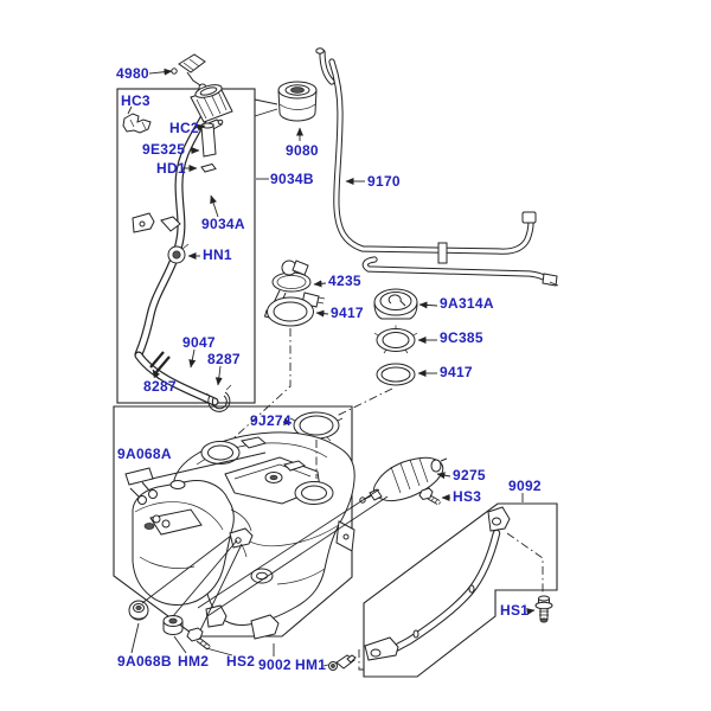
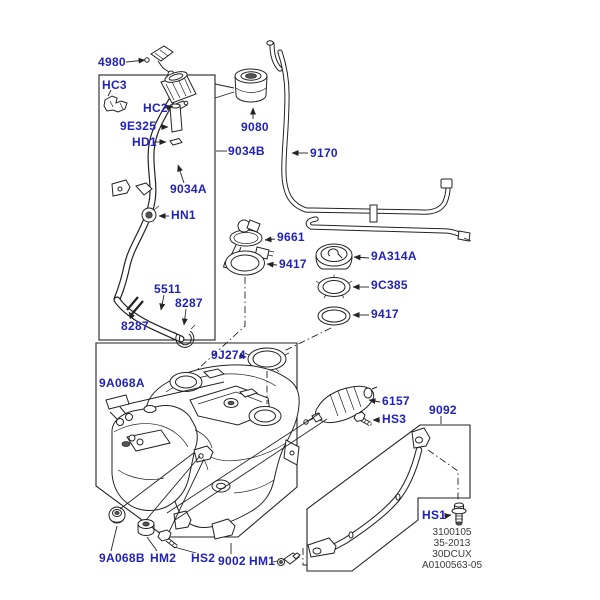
  4980
  HC3
  HC2
  9E325
  HD1
  9080
  9034B
  9170
  9034A
  HN1
- 4235
+ 9661
  9417
  9A314A
  9C385
  9417
- 9047
+ 5511
  8287
  8287
  9J274
  9A068A
- 9275
+ 6157
  HS3
  9092
  HS1
  9A068B
  HM2
  HS2
  9002
  HM1
+ 3100105
+ 35-2013
+ 30DCUX
+ A0100563-05
